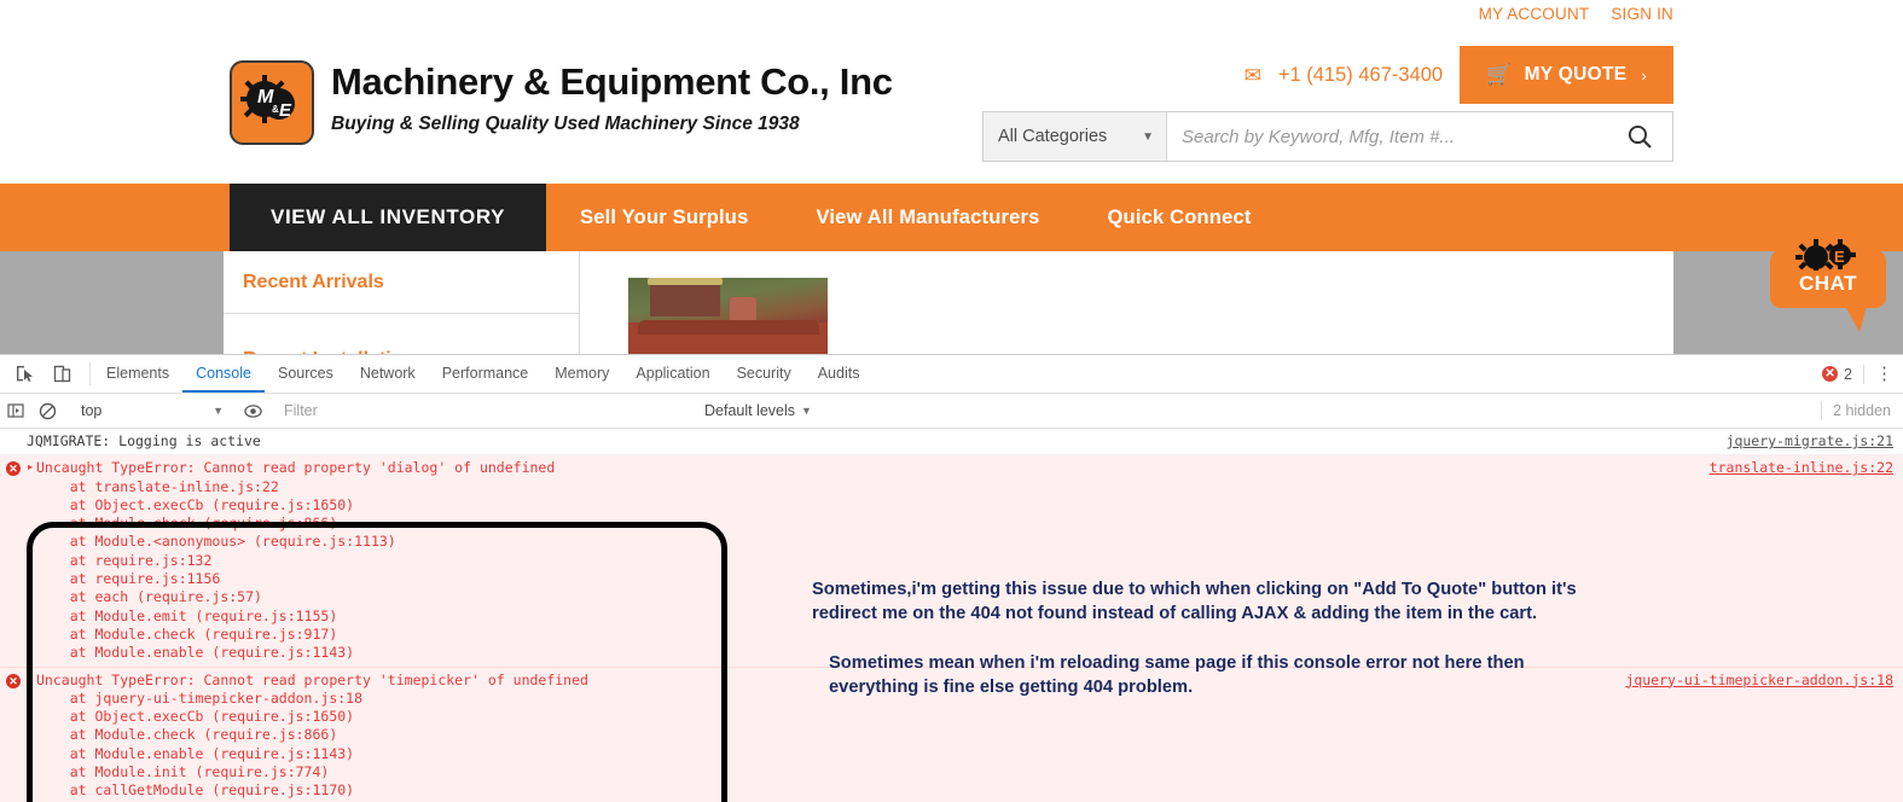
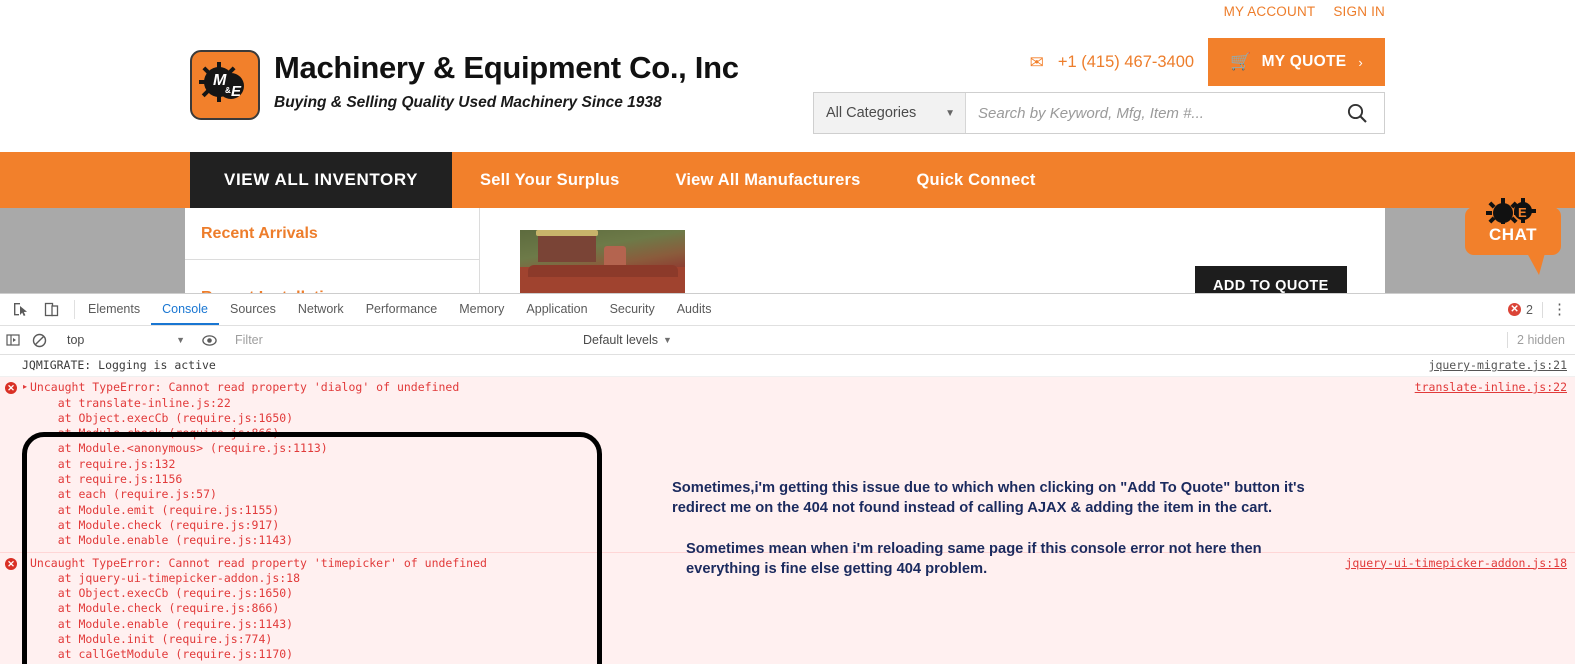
  MY ACCOUNT
  SIGN IN
  M
  &
  E
  Machinery & Equipment Co., Inc
  Buying & Selling Quality Used Machinery Since 1938
  ✉
  +1 (415) 467-3400
  🛒
  MY QUOTE
  ›
  All Categories
  ▼
  Search by Keyword, Mfg, Item #...
  VIEW ALL INVENTORY
  Sell Your Surplus
  View All Manufacturers
  Quick Connect
  Recent Arrivals
+ ADD TO QUOTE
  E
  CHAT
  Elements
  Console
  Sources
  Network
  Performance
  Memory
  Application
  Security
  Audits
  ✕
  2
  ⋮
  top
  ▼
  Filter
  Default levels
  ▼
  2 hidden
  JQMIGRATE: Logging is active
  jquery-migrate.js:21
  ✕
  ▸
  Uncaught TypeError: Cannot read property 'dialog' of undefined at translate-inline.js:22 at Object.execCb (require.js:1650) at Module.check (require.js:866) at Module.<anonymous> (require.js:1113) at require.js:132 at require.js:1156 at each (require.js:57) at Module.emit (require.js:1155) at Module.check (require.js:917) at Module.enable (require.js:1143)
  translate-inline.js:22
  ✕
  ▸
  Uncaught TypeError: Cannot read property 'timepicker' of undefined at jquery-ui-timepicker-addon.js:18 at Object.execCb (require.js:1650) at Module.check (require.js:866) at Module.enable (require.js:1143) at Module.init (require.js:774) at callGetModule (require.js:1170)
  jquery-ui-timepicker-addon.js:18
  Sometimes,i'm getting this issue due to which when clicking on "Add To Quote" button it's redirect me on the 404 not found instead of calling AJAX & adding the item in the cart.
  Sometimes mean when i'm reloading same page if this console error not here then everything is fine else getting 404 problem.
